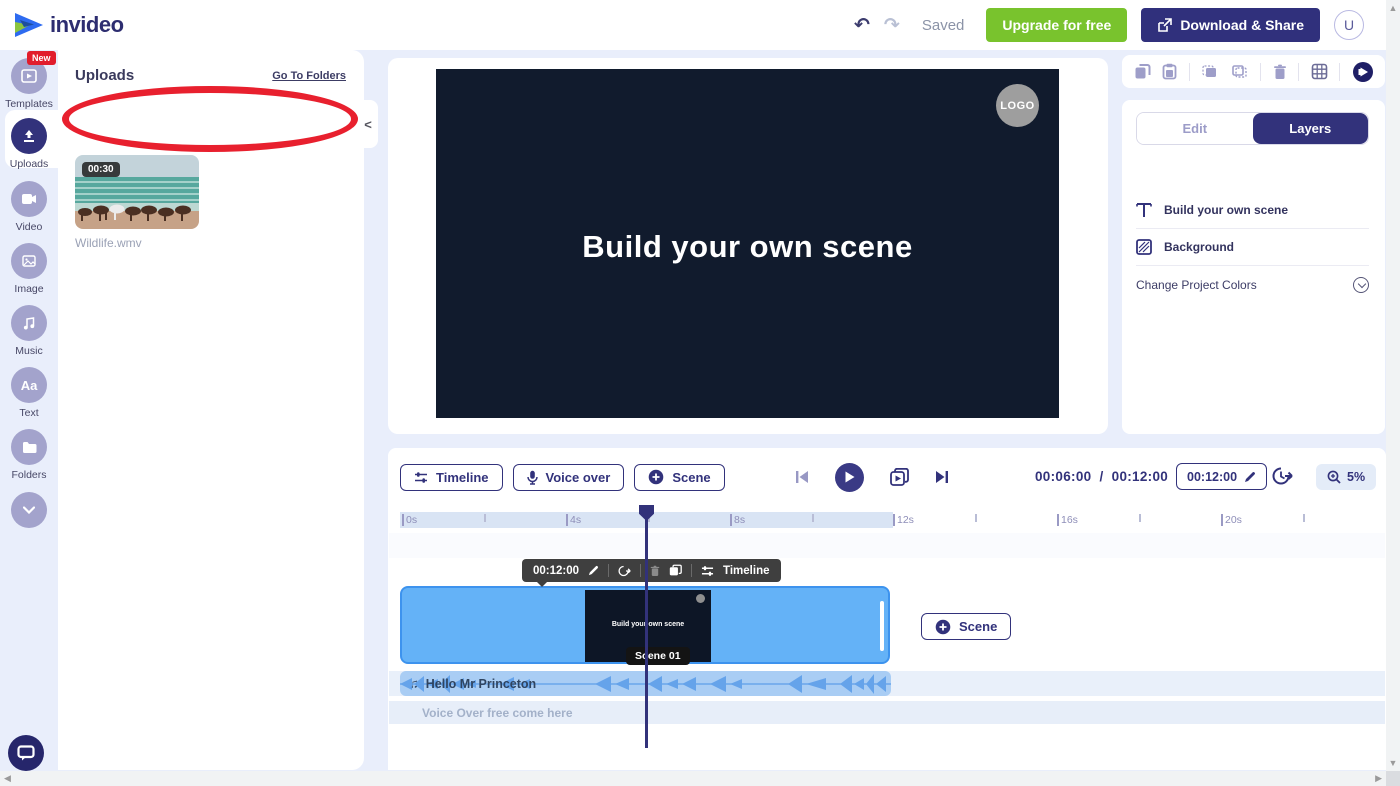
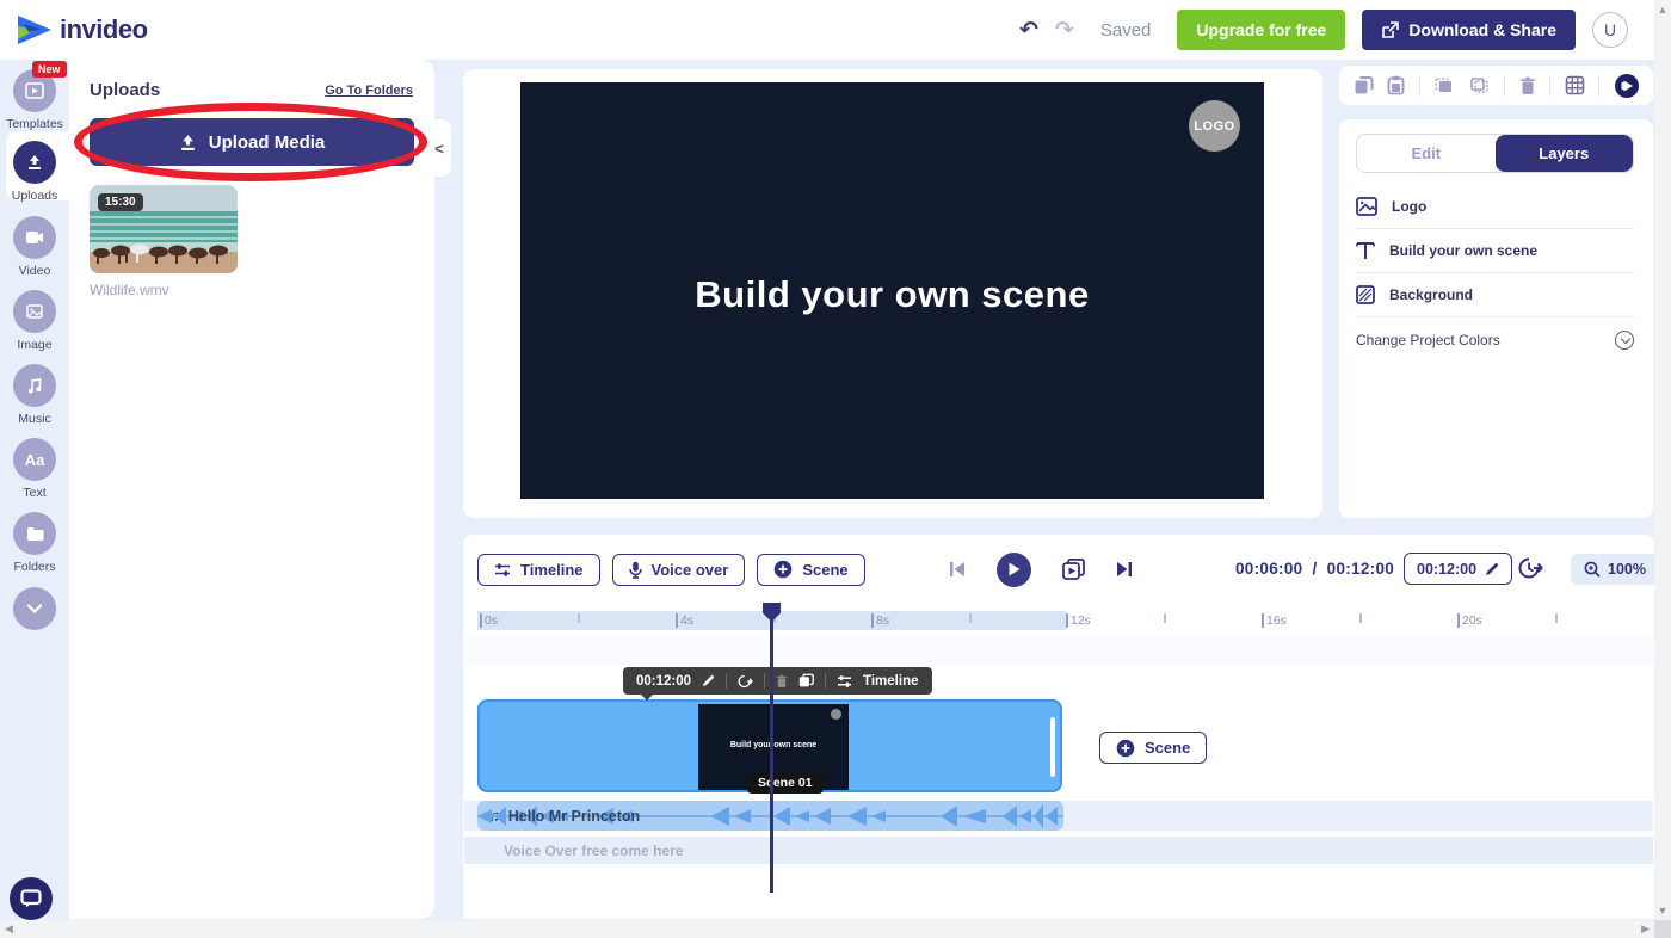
  invideo
  ↶
  ↷
  Saved
  Upgrade for free
  Download & Share
  U
  New
  Templates
  Uploads
  Video
  Image
  Music
  Aa
  Text
  Folders
  Uploads
  Go To Folders
+ Upload Media
  <
- 00:30
+ 15:30
  Wildlife.wmv
  Build your own scene
  LOGO
  Edit
  Layers
+ Logo
  Build your own scene
  Background
  Change Project Colors
  Timeline
  Voice over
  Scene
  00:06:00 / 00:12:00
  00:12:00
- 5%
+ 100%
  0s
  4s
  8s
  12s
  16s
  20s
  00:12:00
  Timeline
  Sene 01
  Scene
  Hello Mr Princeton
  Voice Over free come here
  ▲
  ▼
  ◀
  ▶
